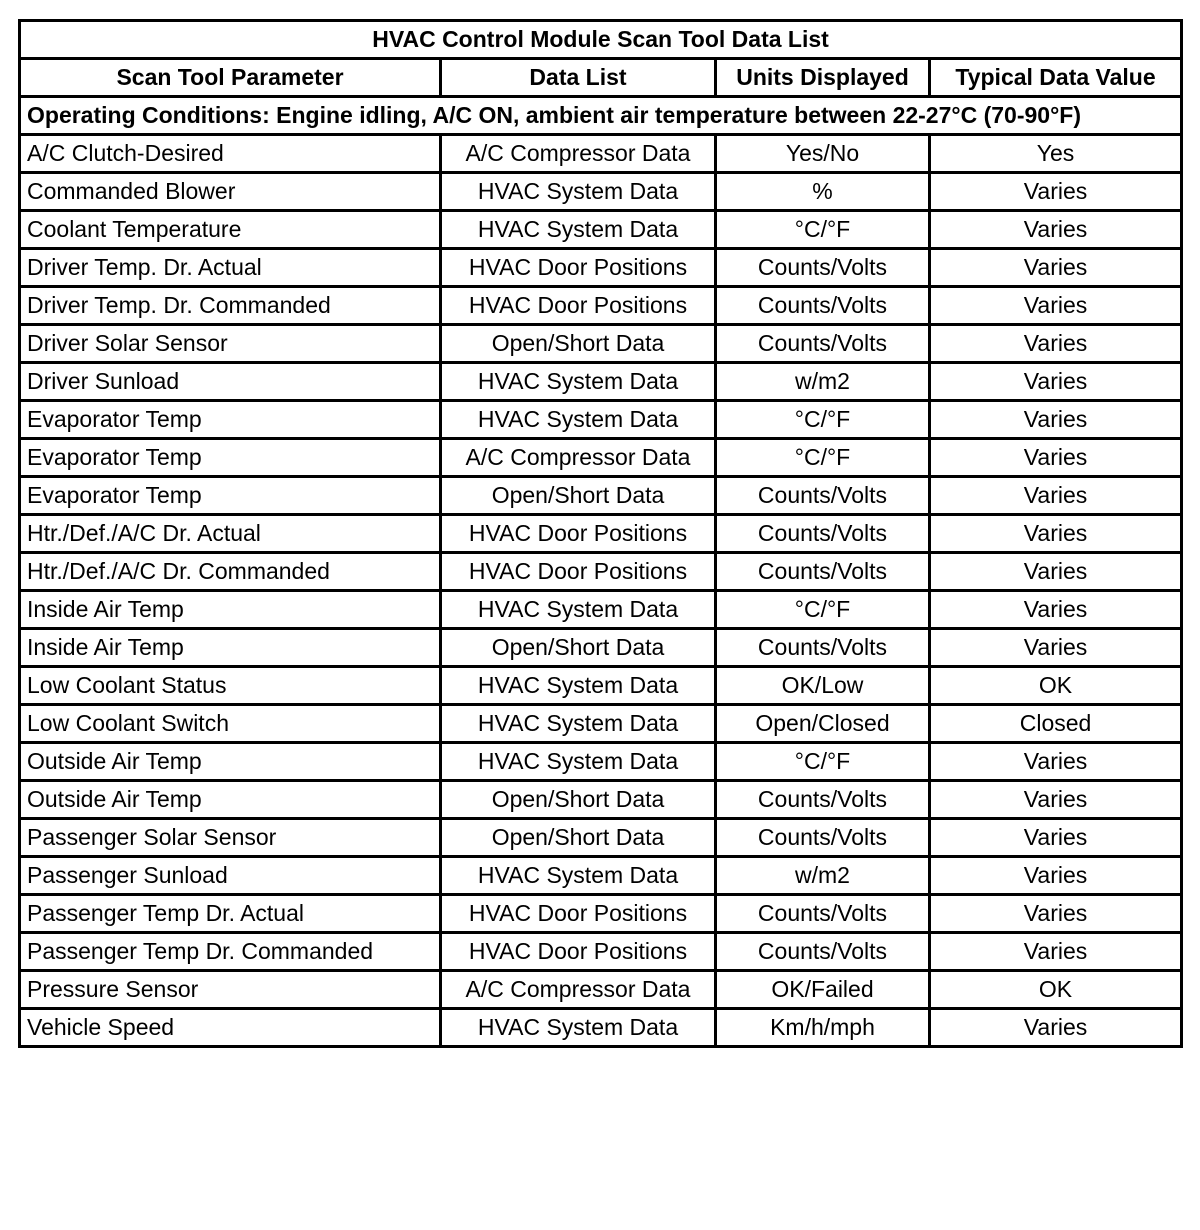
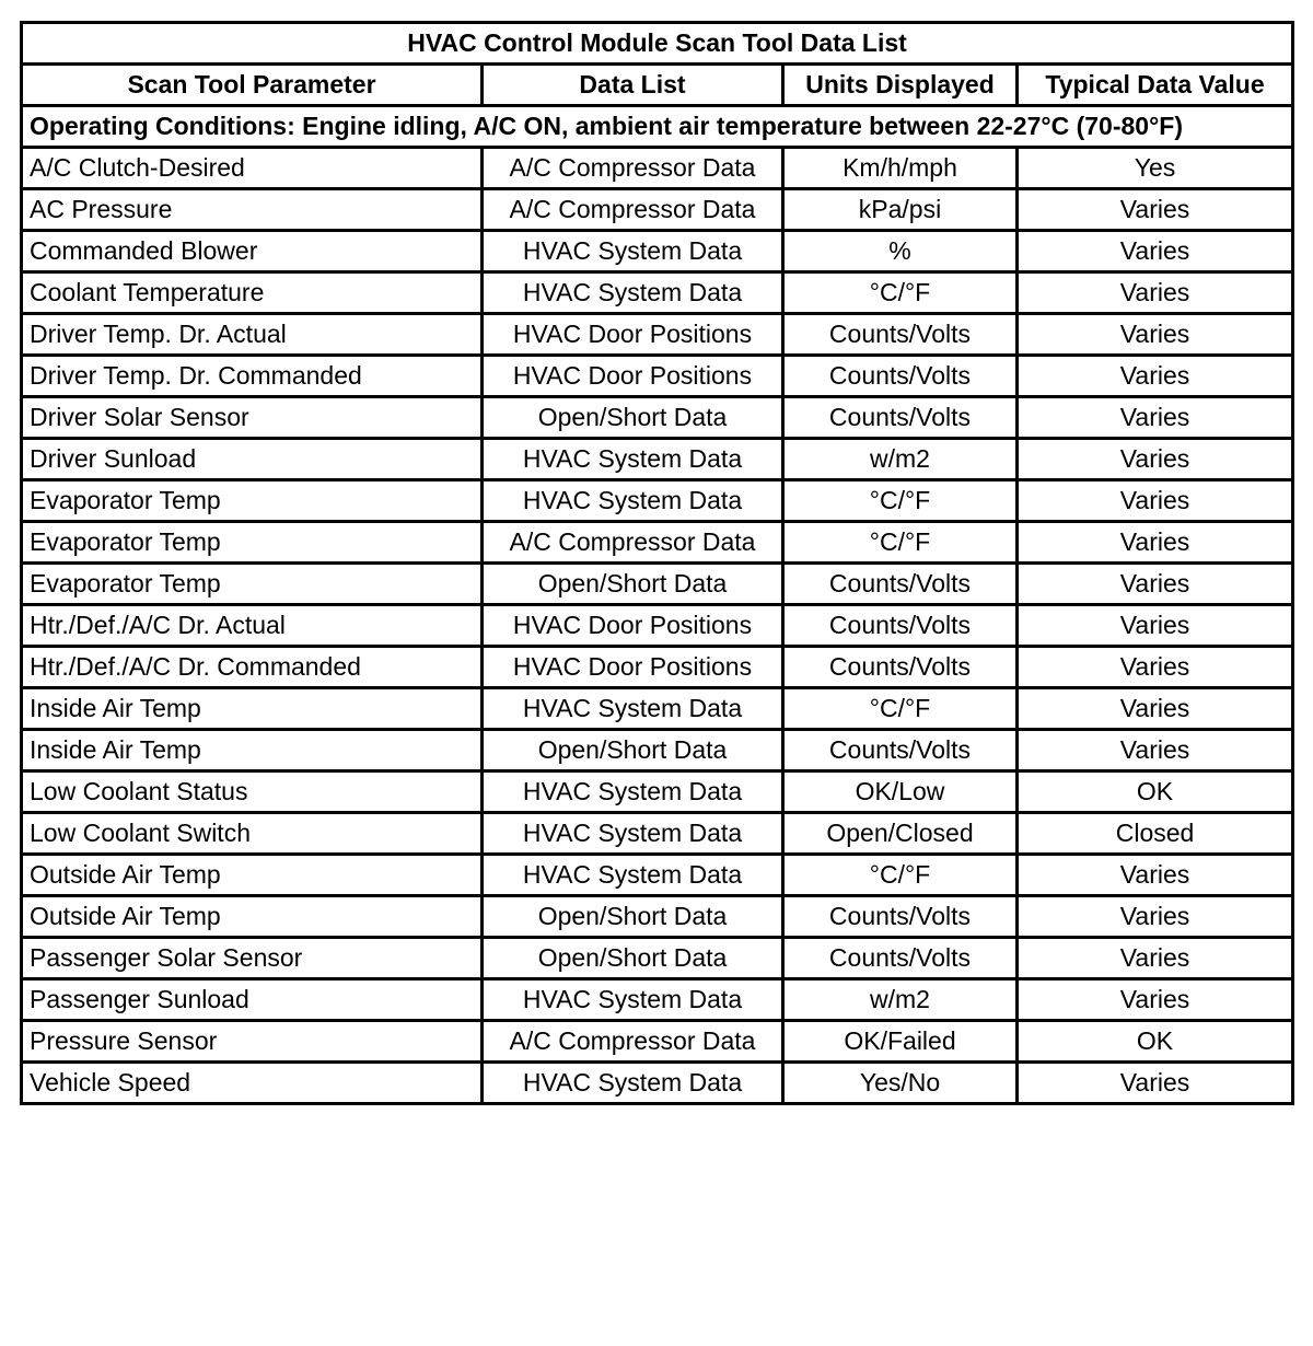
  HVAC Control Module Scan Tool Data List
  Scan Tool Parameter	Data List	Units Displayed	Typical Data Value
- Operating Conditions: Engine idling, A/C ON, ambient air temperature between 22-27°C (70-90°F)
+ Operating Conditions: Engine idling, A/C ON, ambient air temperature between 22-27°C (70-80°F)
- A/C Clutch-Desired	A/C Compressor Data	Yes/No	Yes
+ A/C Clutch-Desired	A/C Compressor Data	Km/h/mph	Yes
+ AC Pressure	A/C Compressor Data	kPa/psi	Varies
  Commanded Blower	HVAC System Data	%	Varies
  Coolant Temperature	HVAC System Data	°C/°F	Varies
  Driver Temp. Dr. Actual	HVAC Door Positions	Counts/Volts	Varies
  Driver Temp. Dr. Commanded	HVAC Door Positions	Counts/Volts	Varies
  Driver Solar Sensor	Open/Short Data	Counts/Volts	Varies
  Driver Sunload	HVAC System Data	w/m2	Varies
  Evaporator Temp	HVAC System Data	°C/°F	Varies
  Evaporator Temp	A/C Compressor Data	°C/°F	Varies
  Evaporator Temp	Open/Short Data	Counts/Volts	Varies
  Htr./Def./A/C Dr. Actual	HVAC Door Positions	Counts/Volts	Varies
  Htr./Def./A/C Dr. Commanded	HVAC Door Positions	Counts/Volts	Varies
  Inside Air Temp	HVAC System Data	°C/°F	Varies
  Inside Air Temp	Open/Short Data	Counts/Volts	Varies
  Low Coolant Status	HVAC System Data	OK/Low	OK
  Low Coolant Switch	HVAC System Data	Open/Closed	Closed
  Outside Air Temp	HVAC System Data	°C/°F	Varies
  Outside Air Temp	Open/Short Data	Counts/Volts	Varies
  Passenger Solar Sensor	Open/Short Data	Counts/Volts	Varies
  Passenger Sunload	HVAC System Data	w/m2	Varies
- Passenger Temp Dr. Actual	HVAC Door Positions	Counts/Volts	Varies
- Passenger Temp Dr. Commanded	HVAC Door Positions	Counts/Volts	Varies
  Pressure Sensor	A/C Compressor Data	OK/Failed	OK
- Vehicle Speed	HVAC System Data	Km/h/mph	Varies
+ Vehicle Speed	HVAC System Data	Yes/No	Varies
